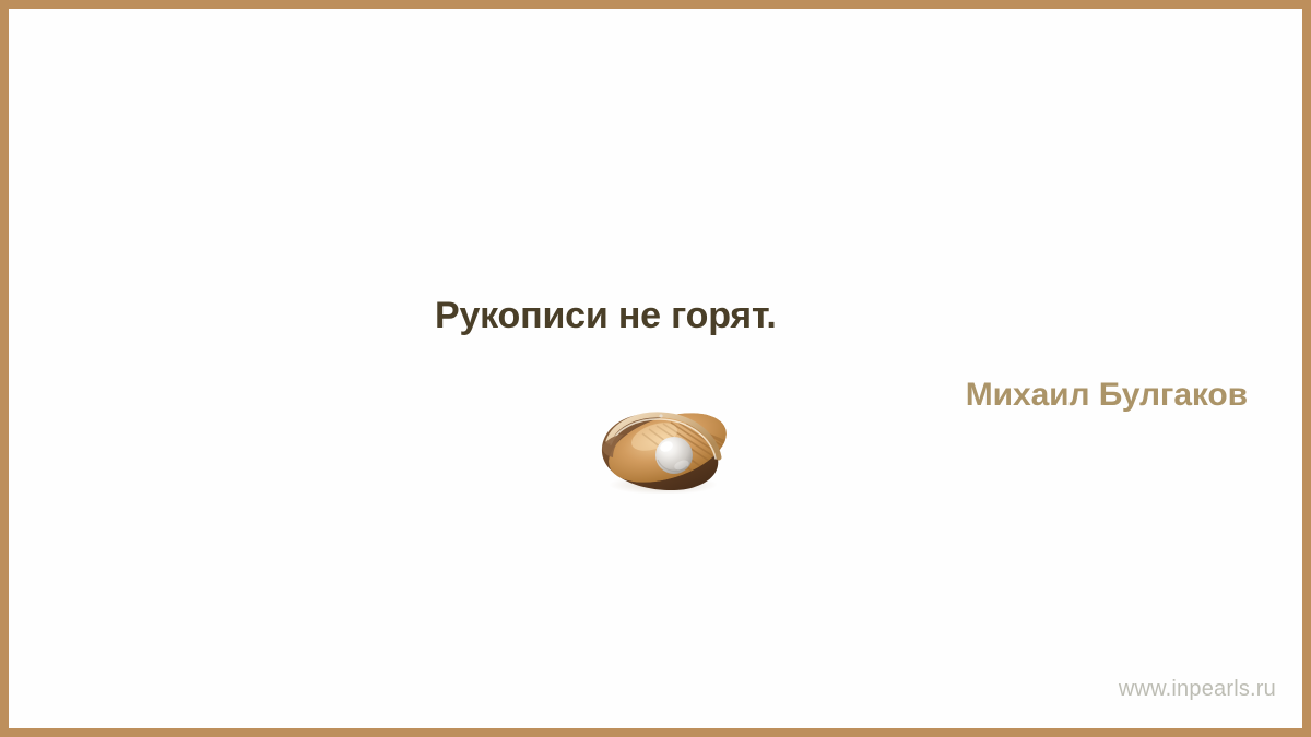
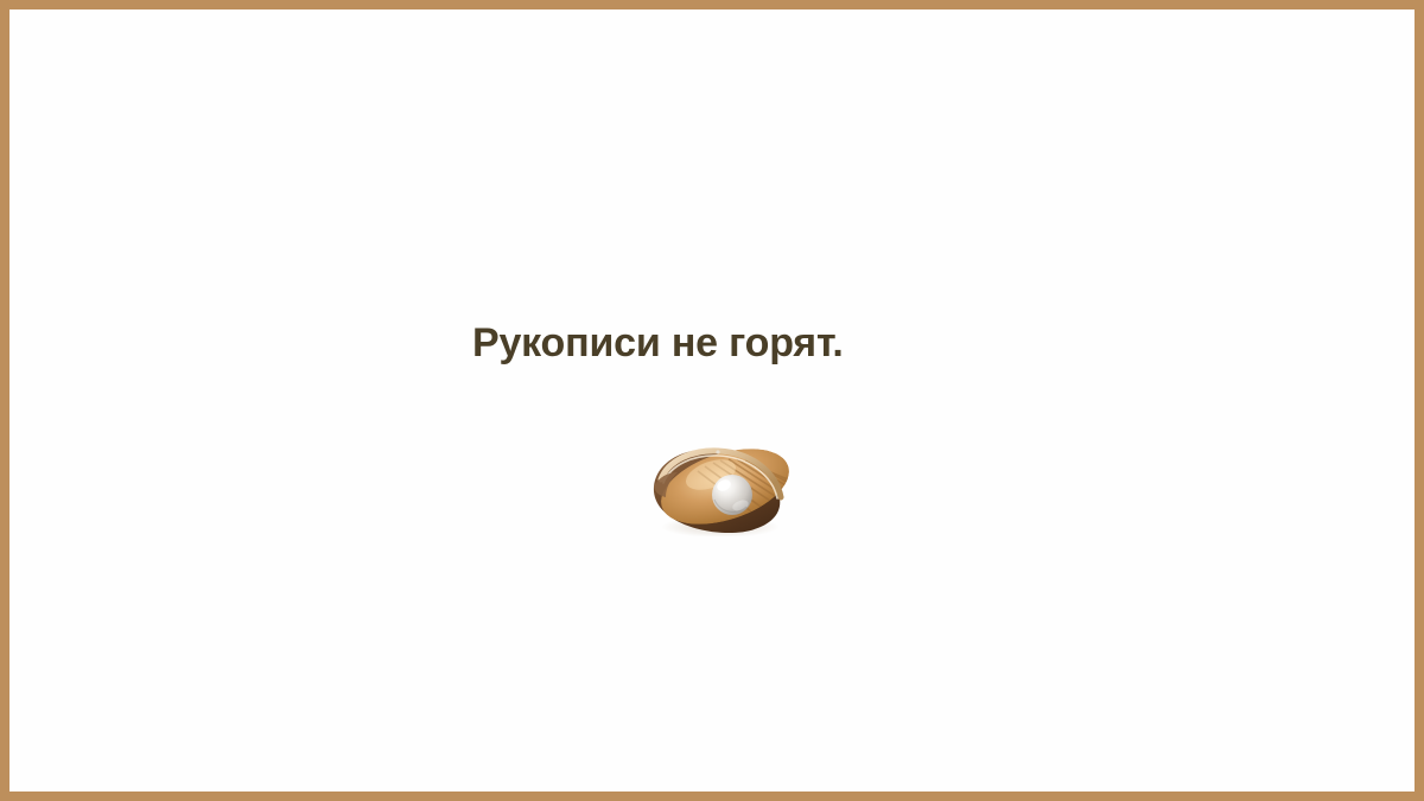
  Рукописи не горят.
- Михаил Булгаков
- www.inpearls.ru
